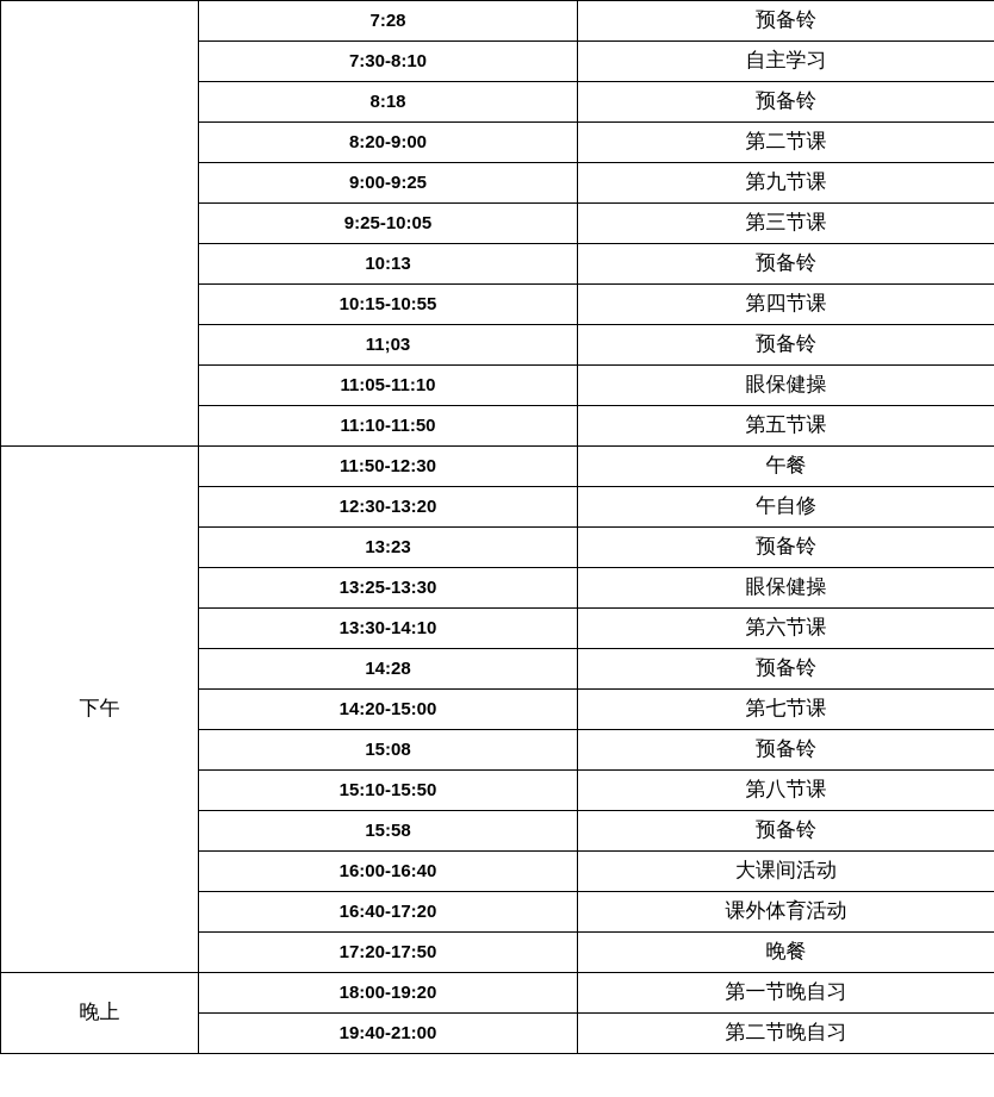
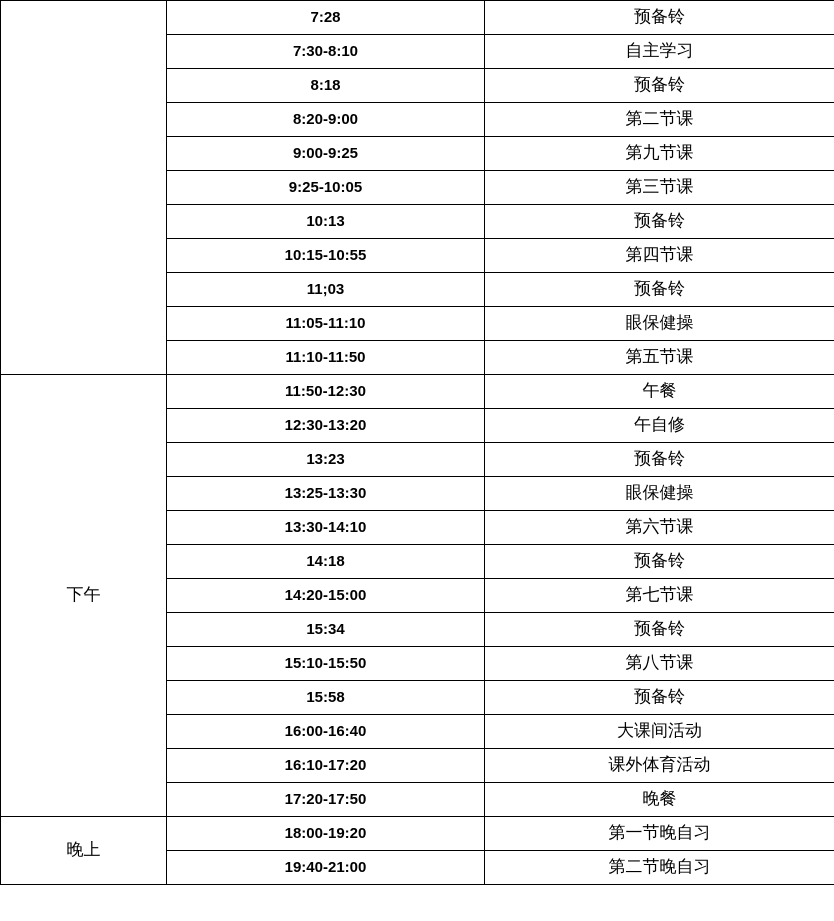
  	7:28	预备铃
  7:30-8:10	自主学习
  8:18	预备铃
  8:20-9:00	第二节课
  9:00-9:25	第九节课
  9:25-10:05	第三节课
  10:13	预备铃
  10:15-10:55	第四节课
  11;03	预备铃
  11:05-11:10	眼保健操
  11:10-11:50	第五节课
  下午	11:50-12:30	午餐
  12:30-13:20	午自修
  13:23	预备铃
  13:25-13:30	眼保健操
  13:30-14:10	第六节课
- 14:28	预备铃
+ 14:18	预备铃
  14:20-15:00	第七节课
- 15:08	预备铃
+ 15:34	预备铃
  15:10-15:50	第八节课
  15:58	预备铃
  16:00-16:40	大课间活动
- 16:40-17:20	课外体育活动
+ 16:10-17:20	课外体育活动
  17:20-17:50	晚餐
  晚上	18:00-19:20	第一节晚自习
  19:40-21:00	第二节晚自习
